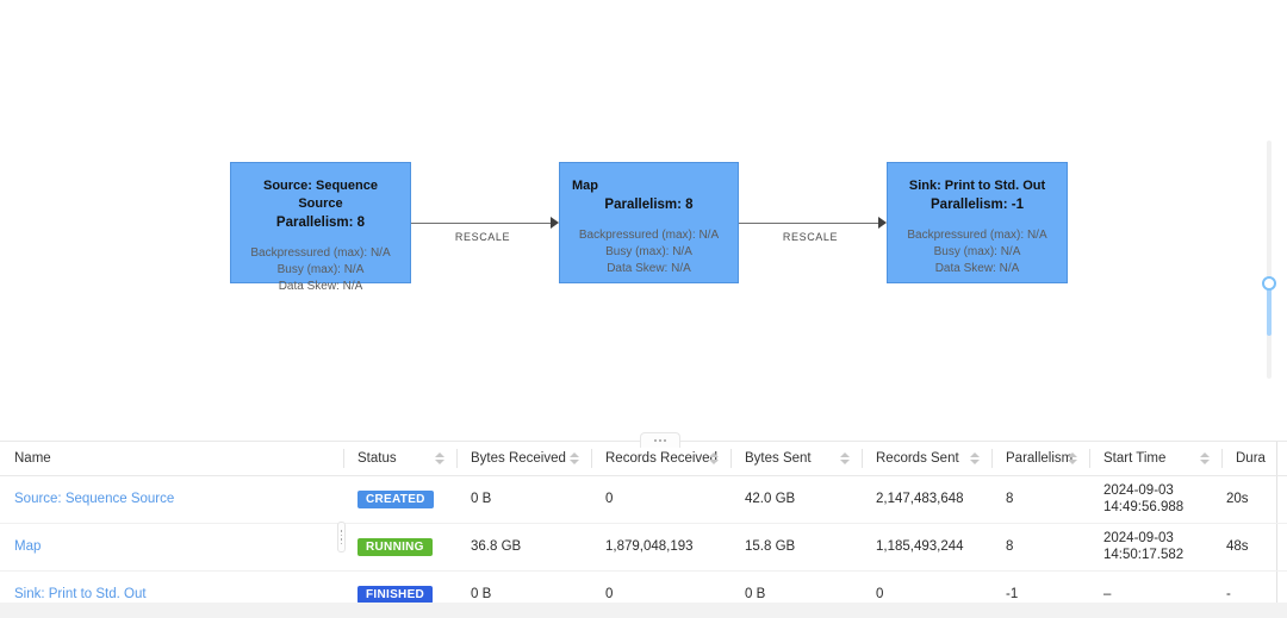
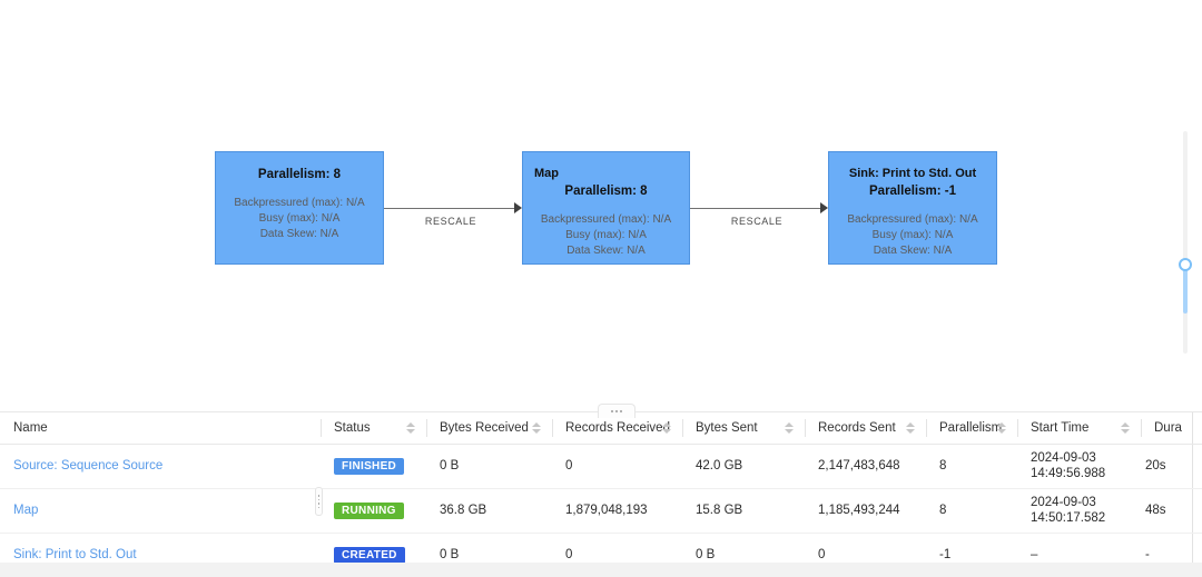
- Source: Sequence Source
  Parallelism: 8
  Backpressured (max): N/A
  Busy (max): N/A
  Data Skew: N/A
  RESCALE
  Map
  Parallelism: 8
  Backpressured (max): N/A
  Busy (max): N/A
  Data Skew: N/A
  RESCALE
  Sink: Print to Std. Out
  Parallelism: -1
  Backpressured (max): N/A
  Busy (max): N/A
  Data Skew: N/A
  Name	Status	Bytes Received	Records Received	Bytes Sent	Records Sent	Parallelism	Start Time	Dura
- Source: Sequence Source	CREATED	0 B	0	42.0 GB	2,147,483,648	8	2024-09-03 14:49:56.988	20s
+ Source: Sequence Source	FINISHED	0 B	0	42.0 GB	2,147,483,648	8	2024-09-03 14:49:56.988	20s
  Map	RUNNING	36.8 GB	1,879,048,193	15.8 GB	1,185,493,244	8	2024-09-03 14:50:17.582	48s
- Sink: Print to Std. Out	FINISHED	0 B	0	0 B	0	-1	–	-
+ Sink: Print to Std. Out	CREATED	0 B	0	0 B	0	-1	–	-
